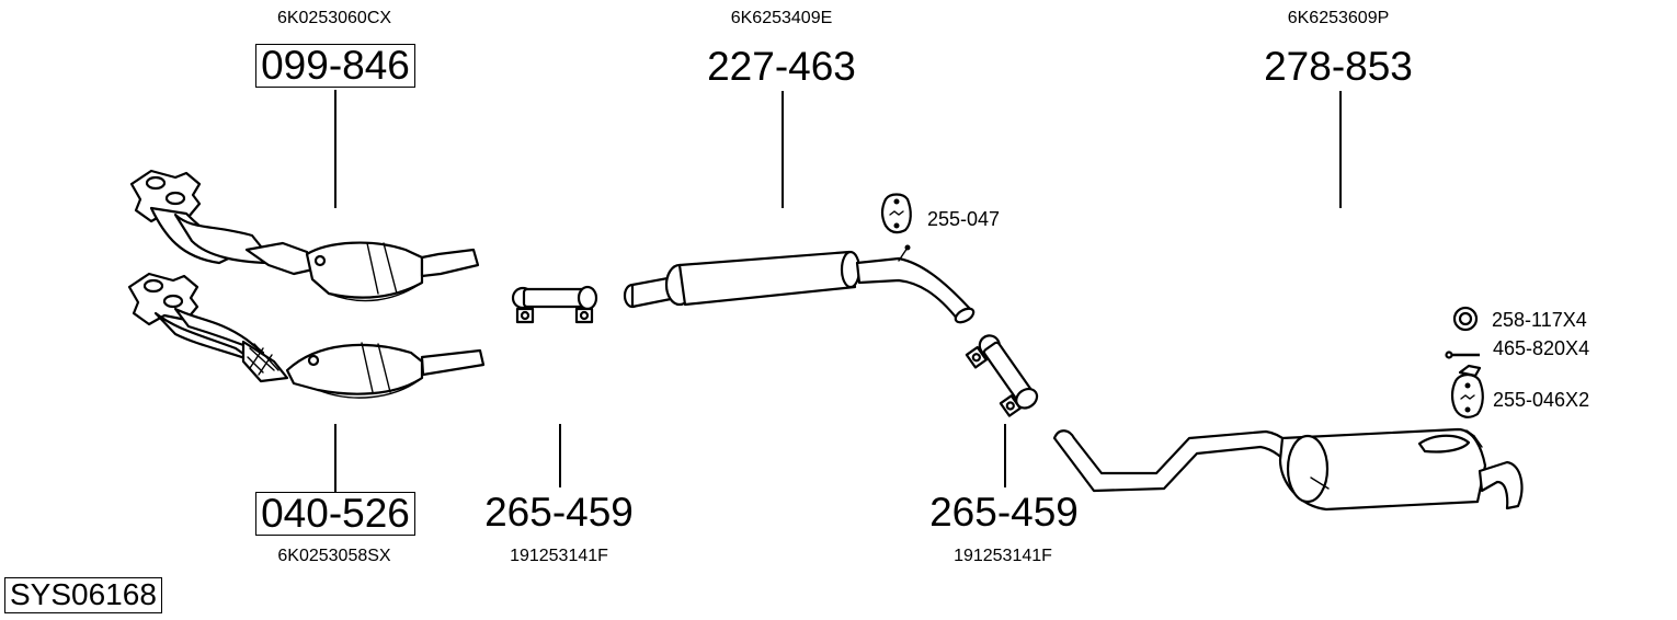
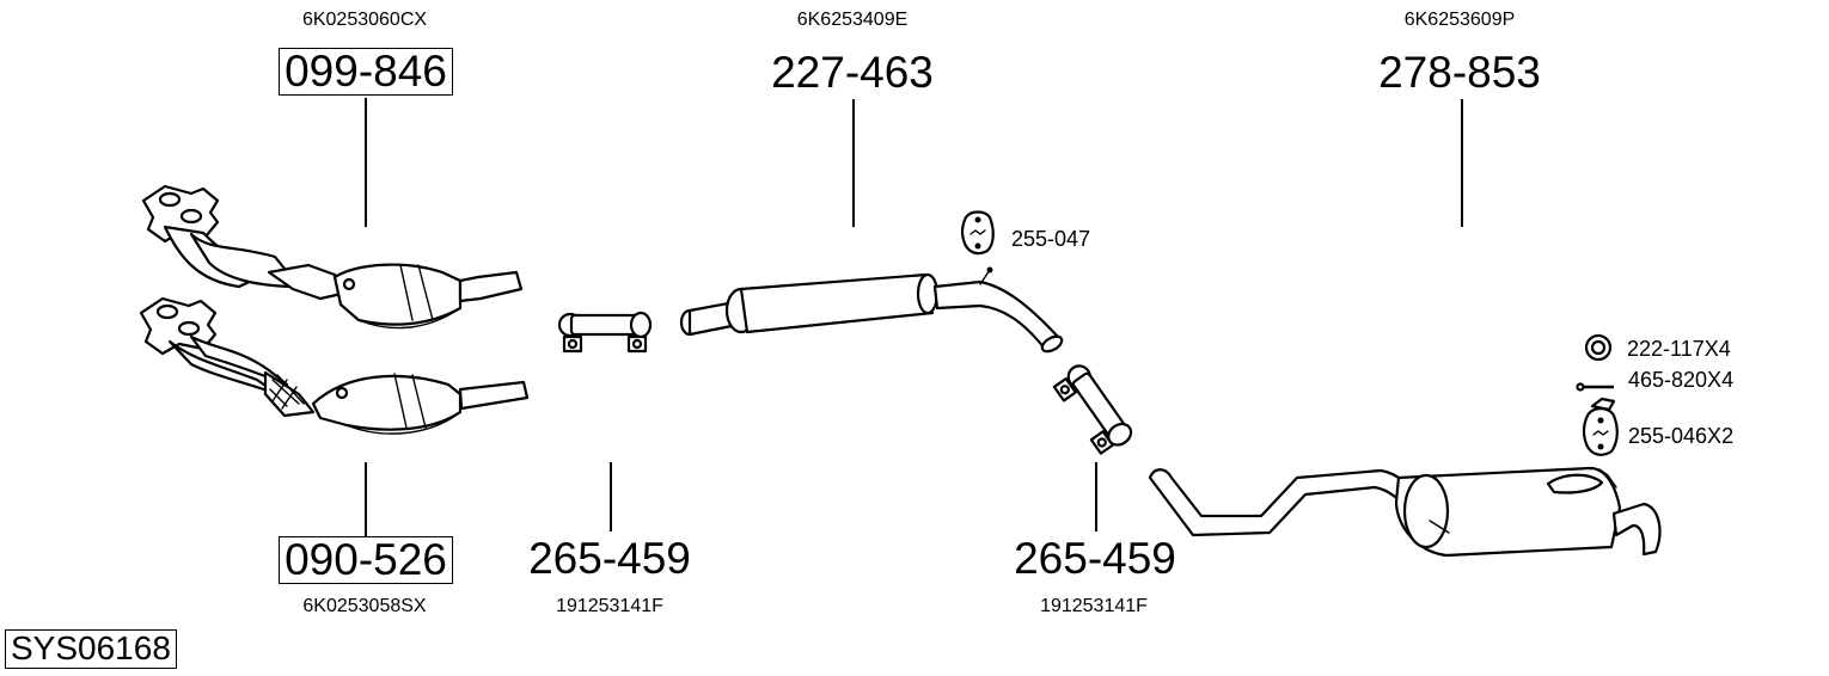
  6K0253060CX
  099-846
- 040-526
+ 090-526
  6K0253058SX
  265-459
  191253141F
  6K6253409E
  227-463
  265-459
  191253141F
  6K6253609P
  278-853
  255-047
- 258-117X4
+ 222-117X4
  465-820X4
  255-046X2
  SYS06168
